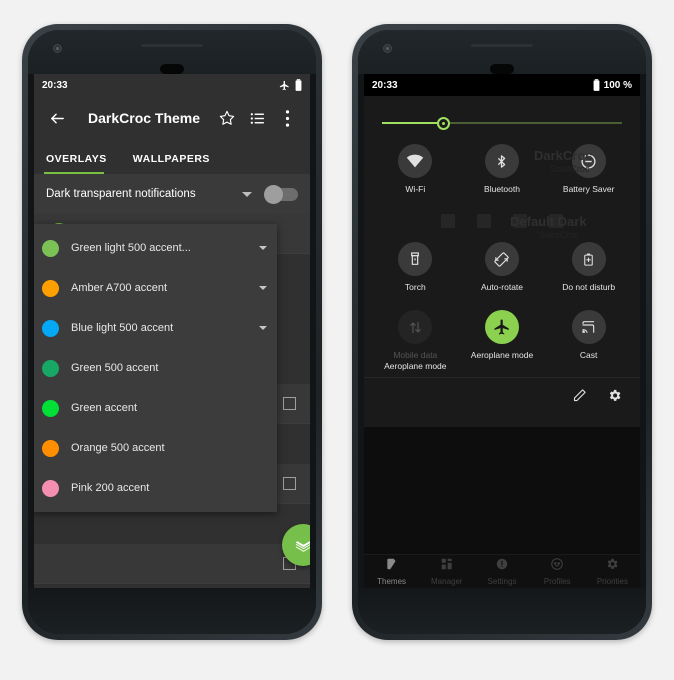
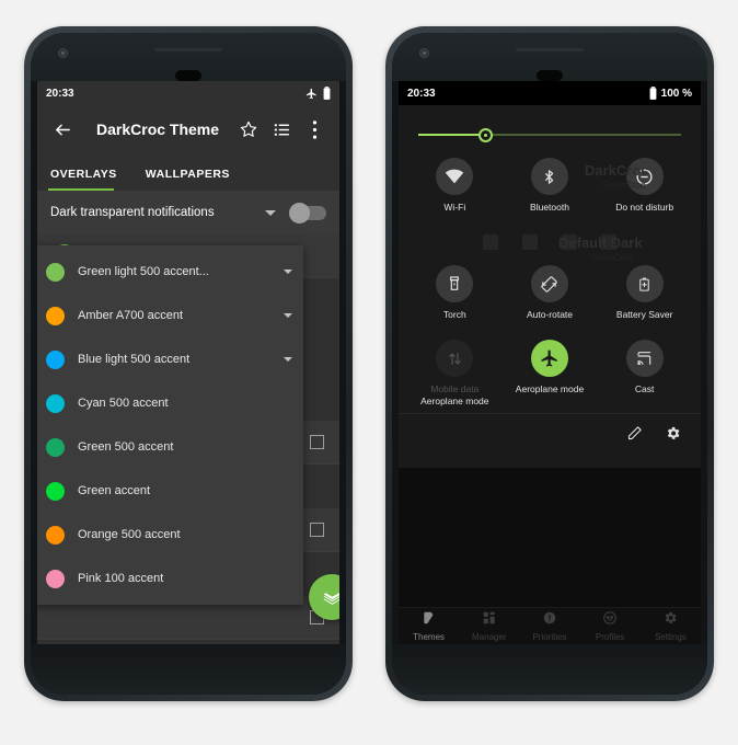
  20:33
  DarkCroc Theme
  OVERLAYS
  WALLPAPERS
  Dark transparent notifications
  Green light 500 accent...
  Amber A700 accent
  Blue light 500 accent
+ Cyan 500 accent
  Green 500 accent
  Green accent
  Orange 500 accent
- Pink 200 accent
+ Pink 100 accent
  20:33
  100 %
  DarkCroc
  SointCroc
  Wi-Fi
  Bluetooth
- Battery Saver
+ Do not disturb
  Torch
  Auto-rotate
- Do not disturb
+ Battery Saver
  Mobile data
  Aeroplane mode
  Aeroplane mode
  Cast
  Themes
  Manager
- Settings
+ Priorities
  Profiles
- Priorities
+ Settings
